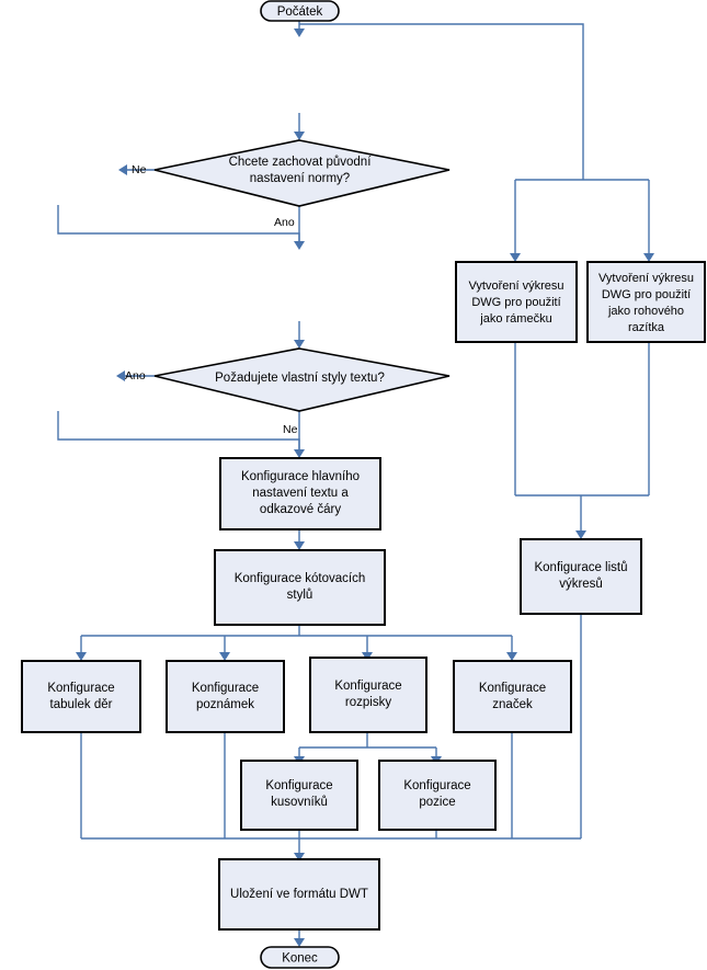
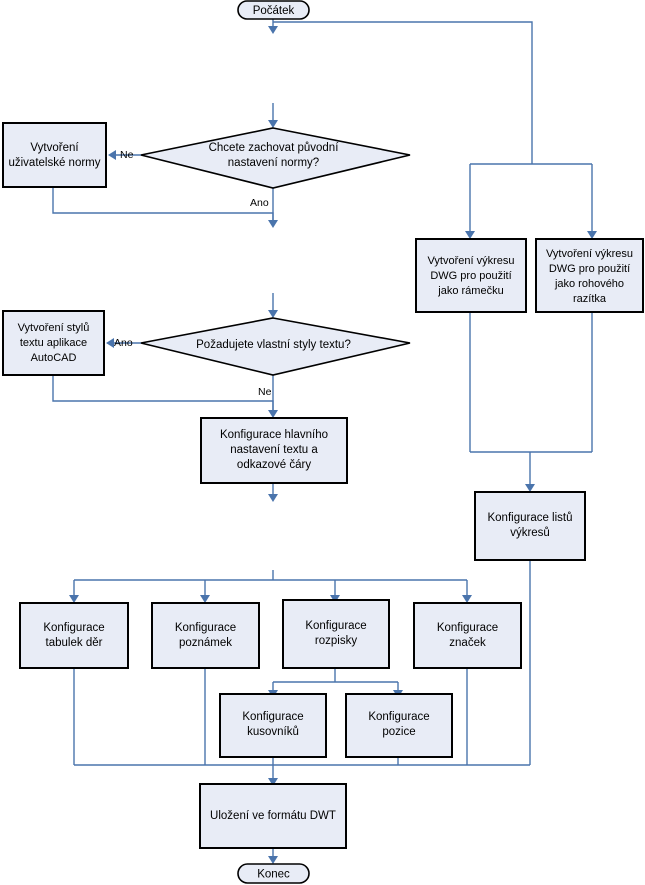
  Ne
  Ano
  Ano
  Ne
  Počátek
  Chcete zachovat původní
  nastavení normy?
+ Vytvoření
+ uživatelské normy
  Požadujete vlastní styly textu?
+ Vytvoření stylů
+ textu aplikace
+ AutoCAD
  Konfigurace hlavního
  nastavení textu a
  odkazové čáry
- Konfigurace kótovacích
- stylů
  Vytvoření výkresu
  DWG pro použití
  jako rámečku
  Vytvoření výkresu
  DWG pro použití
  jako rohového
  razítka
  Konfigurace listů
  výkresů
  Konfigurace
  tabulek děr
  Konfigurace
  poznámek
  Konfigurace
  rozpisky
  Konfigurace
  značek
  Konfigurace
  kusovníků
  Konfigurace
  pozice
  Uložení ve formátu DWT
  Konec
